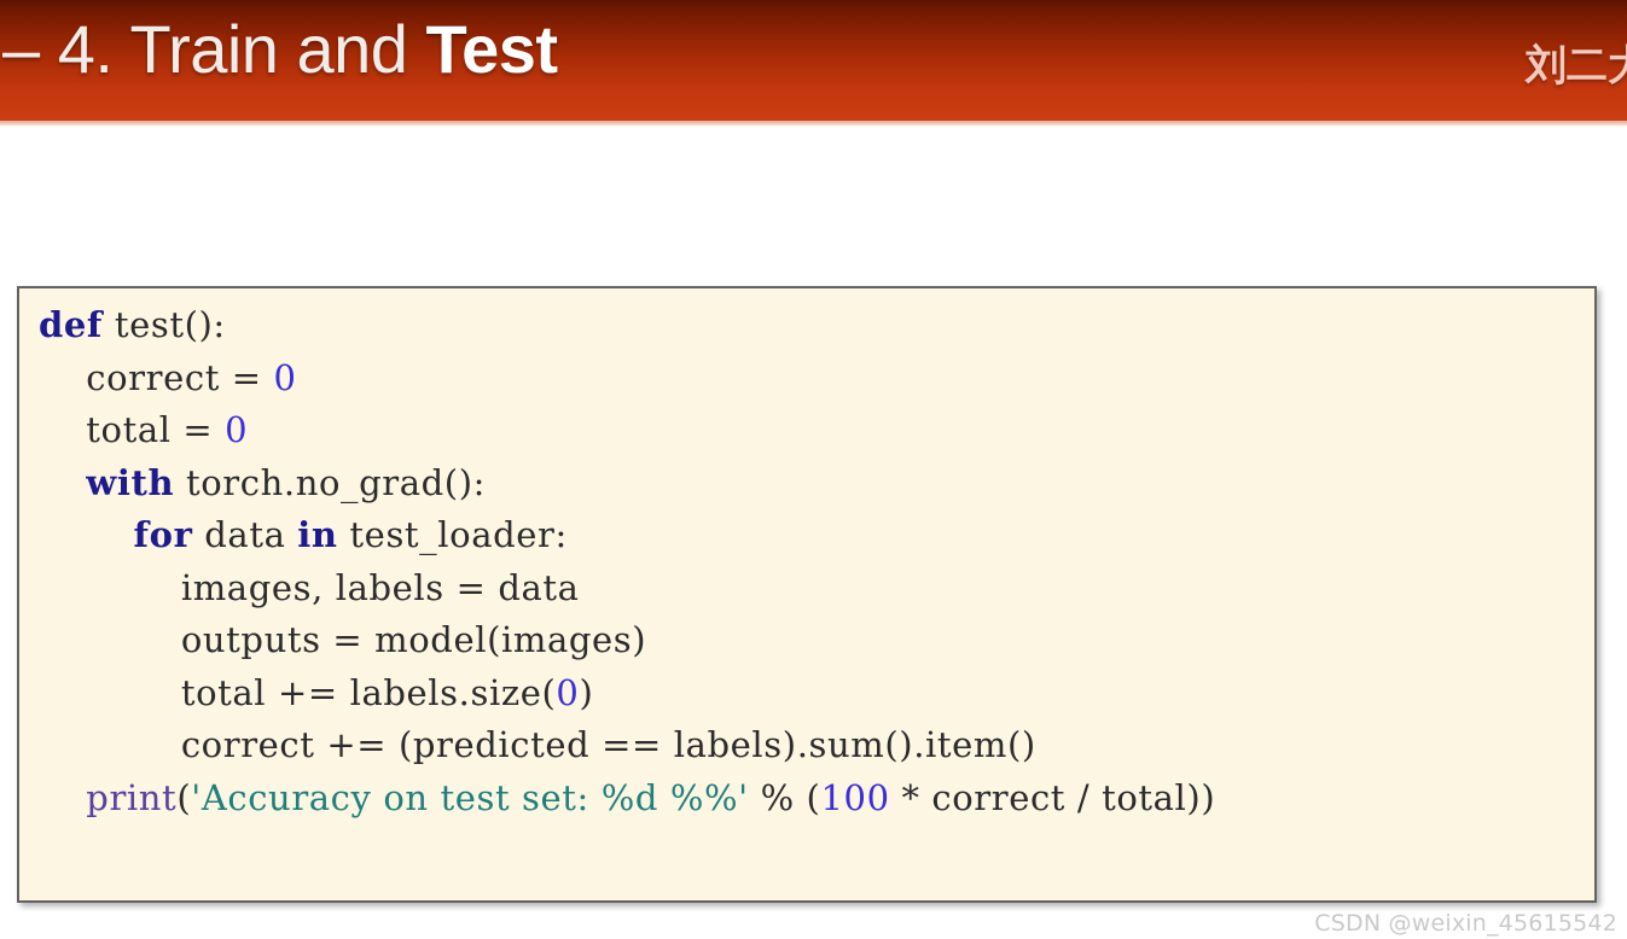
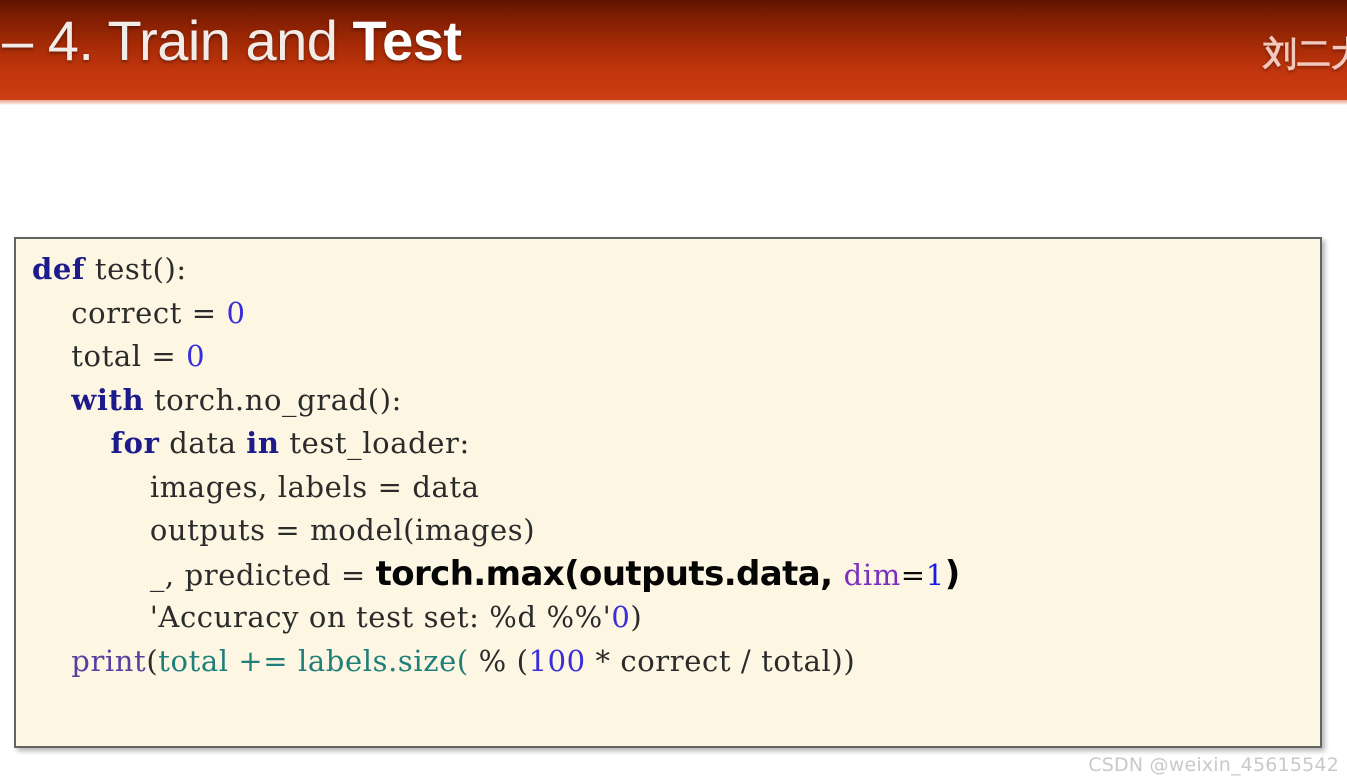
  – 4. Train and Test
  def test():
  correct = 0
  total = 0
  with torch.no_grad():
  for data in test_loader:
  images, labels = data
  outputs = model(images)
+ _, predicted = torch.max(outputs.data, dim=1)
- total += labels.size(0)
+ 'Accuracy on test set: %d %%'0)
- correct += (predicted == labels).sum().item()
- print('Accuracy on test set: %d %%' % (100 * correct / total))
+ print(total += labels.size( % (100 * correct / total))
  CSDN @weixin_45615542
